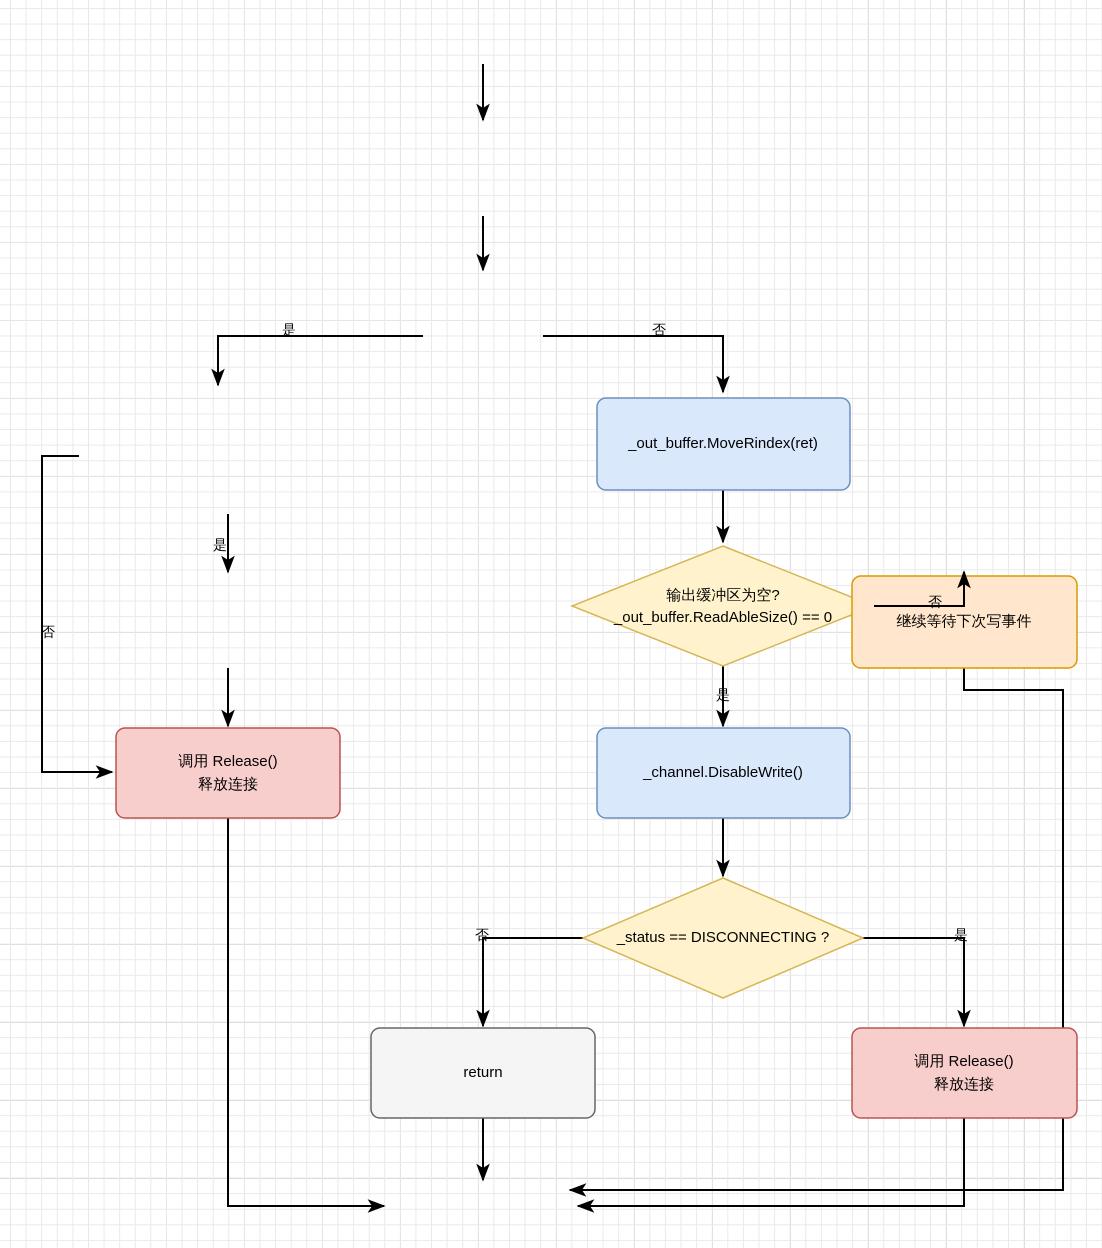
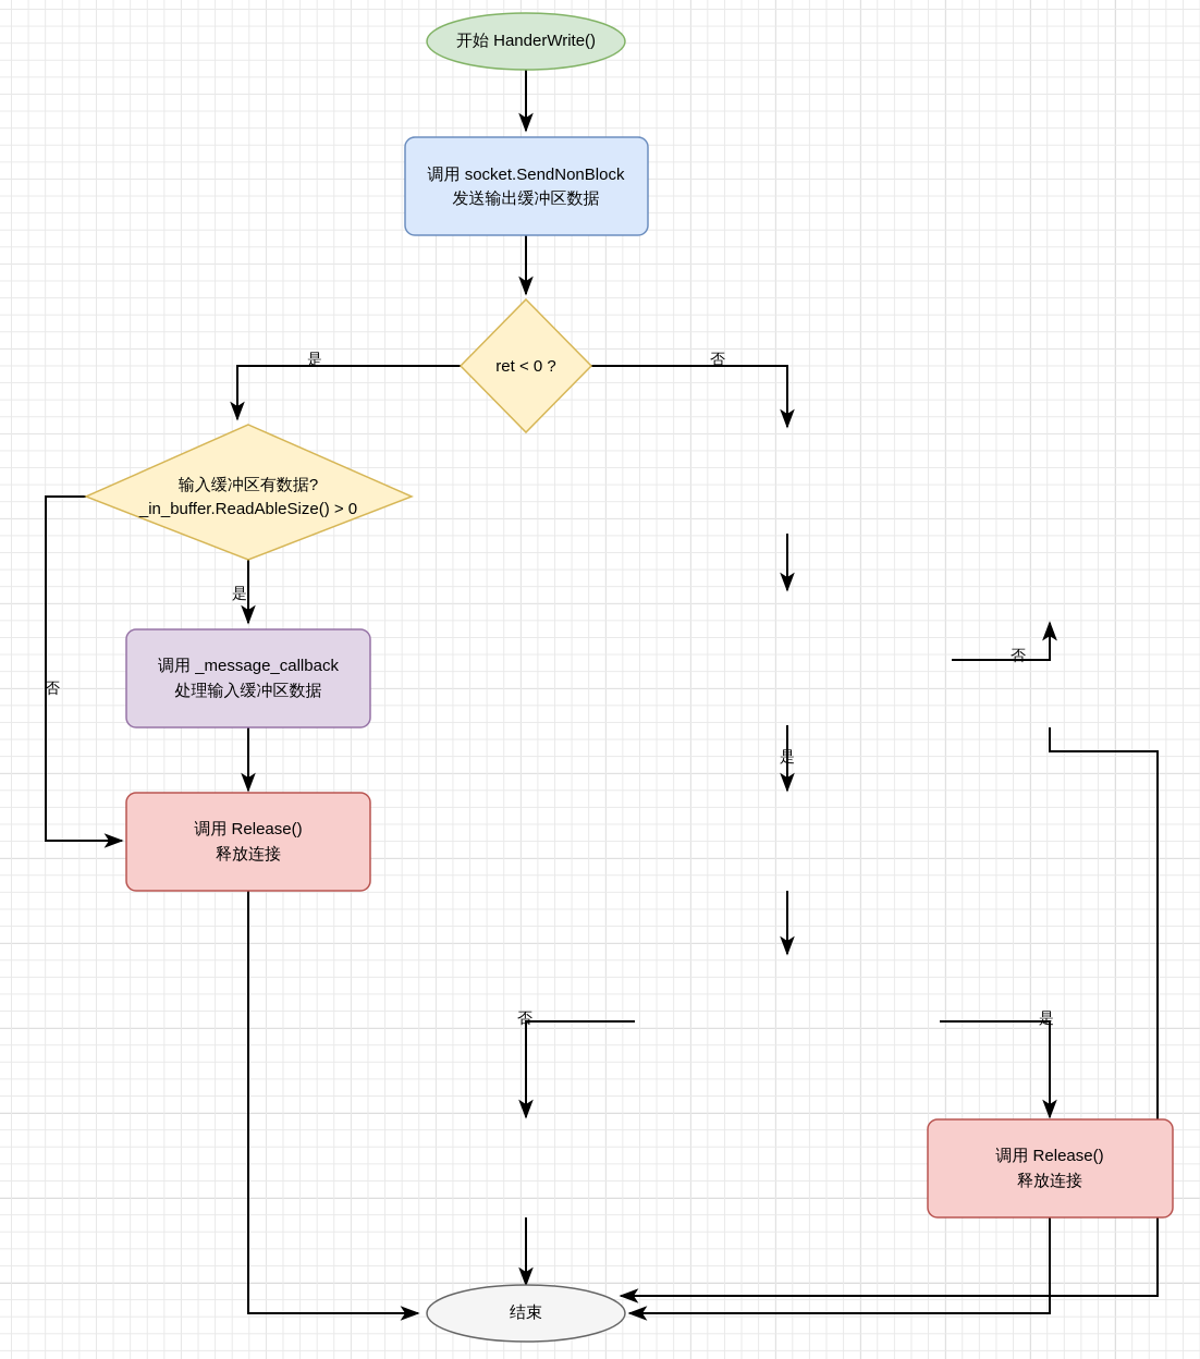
+ 开始 HanderWrite()
+ 调用 socket.SendNonBlock
+ 发送输出缓冲区数据
+ ret < 0 ?
+ 输入缓冲区有数据?
+ _in_buffer.ReadAbleSize() > 0
+ 调用 _message_callback
+ 处理输入缓冲区数据
  调用 Release()
  释放连接
- _out_buffer.MoveRindex(ret)
- 输出缓冲区为空?
- _out_buffer.ReadAbleSize() == 0
- 继续等待下次写事件
- _channel.DisableWrite()
- _status == DISCONNECTING ?
- return
  调用 Release()
  释放连接
+ 结束
  是
  否
  是
  否
  是
  否
  否
  是
